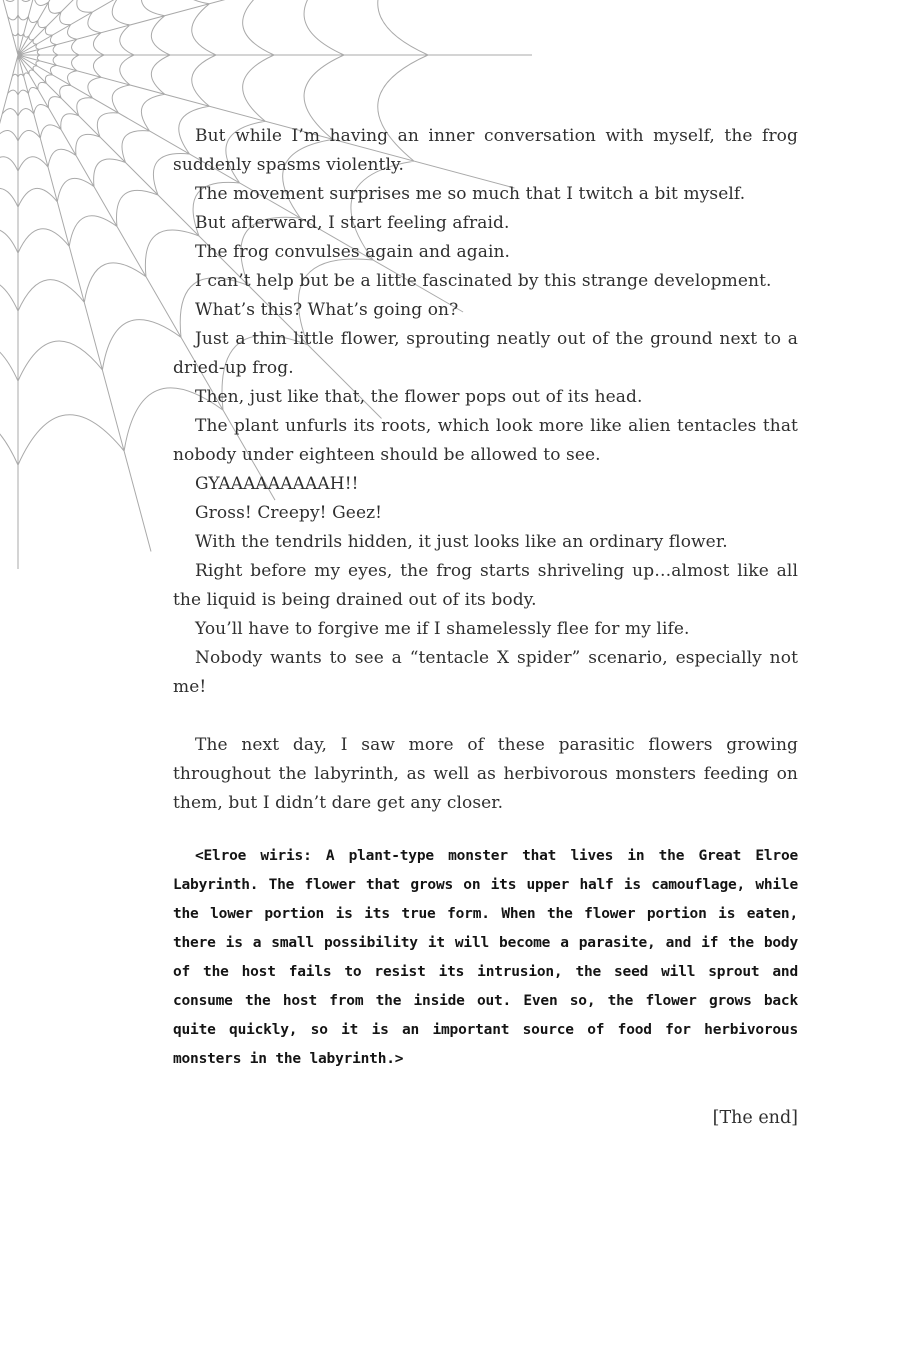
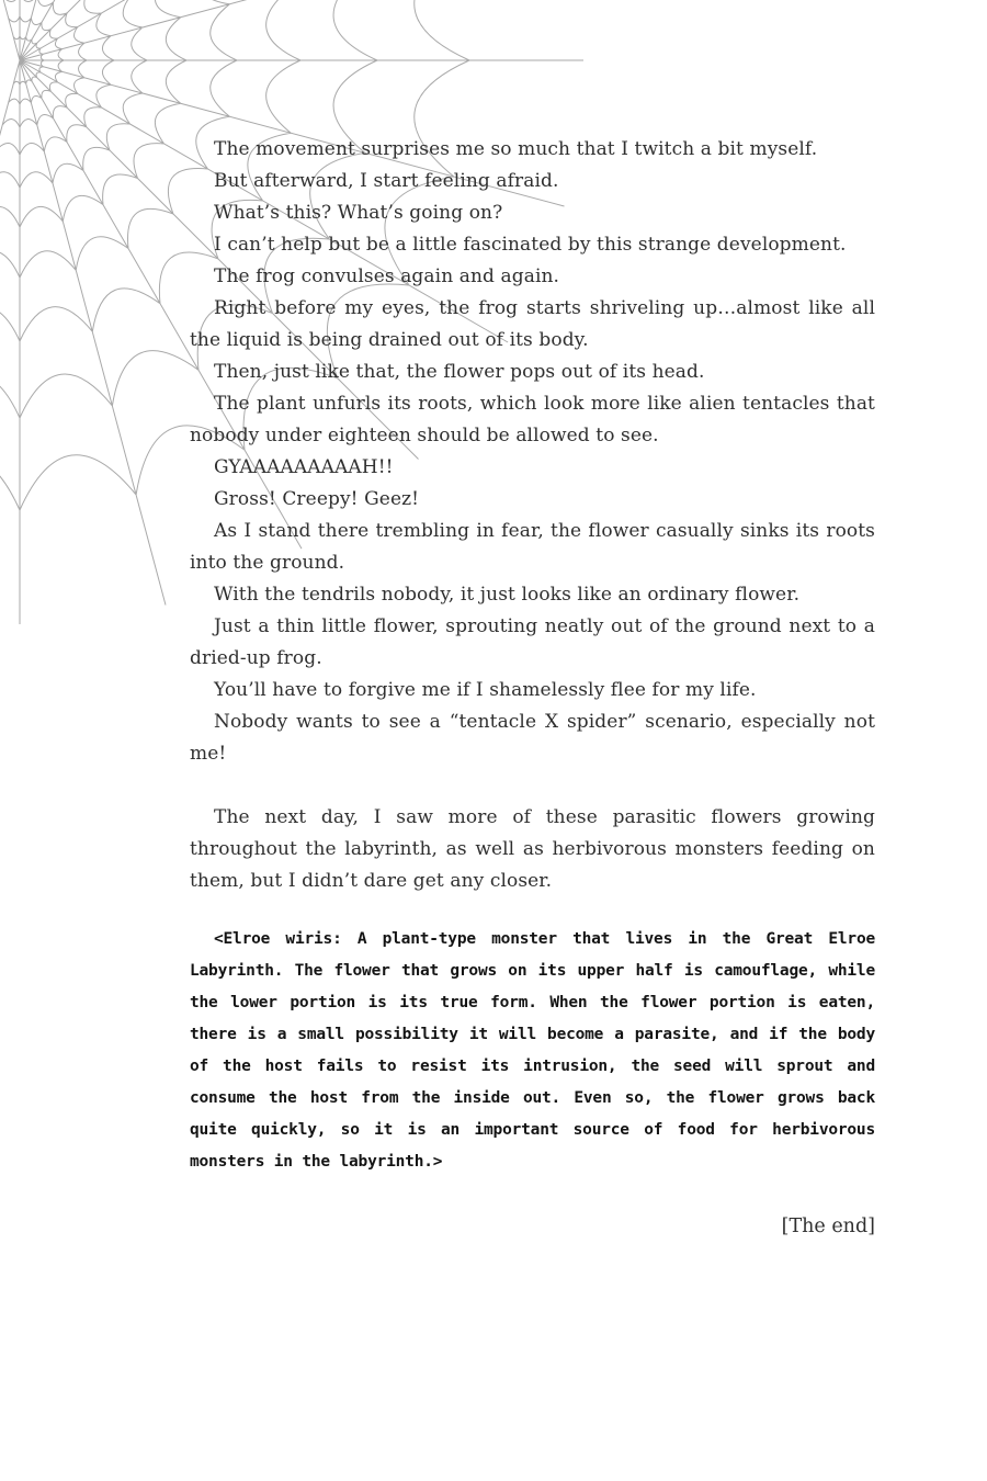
- But while I’m having an inner conversation with myself, the frog suddenly spasms violently.
  The movement surprises me so much that I twitch a bit myself.
  But afterward, I start feeling afraid.
- The frog convulses again and again.
+ What’s this? What’s going on?
  I can’t help but be a little fascinated by this strange development.
- What’s this? What’s going on?
+ The frog convulses again and again.
- Just a thin little flower, sprouting neatly out of the ground next to a dried-up frog.
+ Right before my eyes, the frog starts shriveling up…almost like all the liquid is being drained out of its body.
  Then, just like that, the flower pops out of its head.
  The plant unfurls its roots, which look more like alien tentacles that nobody under eighteen should be allowed to see.
  GYAAAAAAAAAH!!
  Gross! Creepy! Geez!
+ As I stand there trembling in fear, the flower casually sinks its roots into the ground.
- With the tendrils hidden, it just looks like an ordinary flower.
+ With the tendrils nobody, it just looks like an ordinary flower.
- Right before my eyes, the frog starts shriveling up…almost like all the liquid is being drained out of its body.
+ Just a thin little flower, sprouting neatly out of the ground next to a dried-up frog.
  You’ll have to forgive me if I shamelessly flee for my life.
  Nobody wants to see a “tentacle X spider” scenario, especially not me!
  The next day, I saw more of these parasitic flowers growing throughout the labyrinth, as well as herbivorous monsters feeding on them, but I didn’t dare get any closer.
  <Elroe wiris: A plant-type monster that lives in the Great Elroe Labyrinth. The flower that grows on its upper half is camouflage, while the lower portion is its true form. When the flower portion is eaten, there is a small possibility it will become a parasite, and if the body of the host fails to resist its intrusion, the seed will sprout and consume the host from the inside out. Even so, the flower grows back quite quickly, so it is an important source of food for herbivorous monsters in the labyrinth.>
  [The end]
